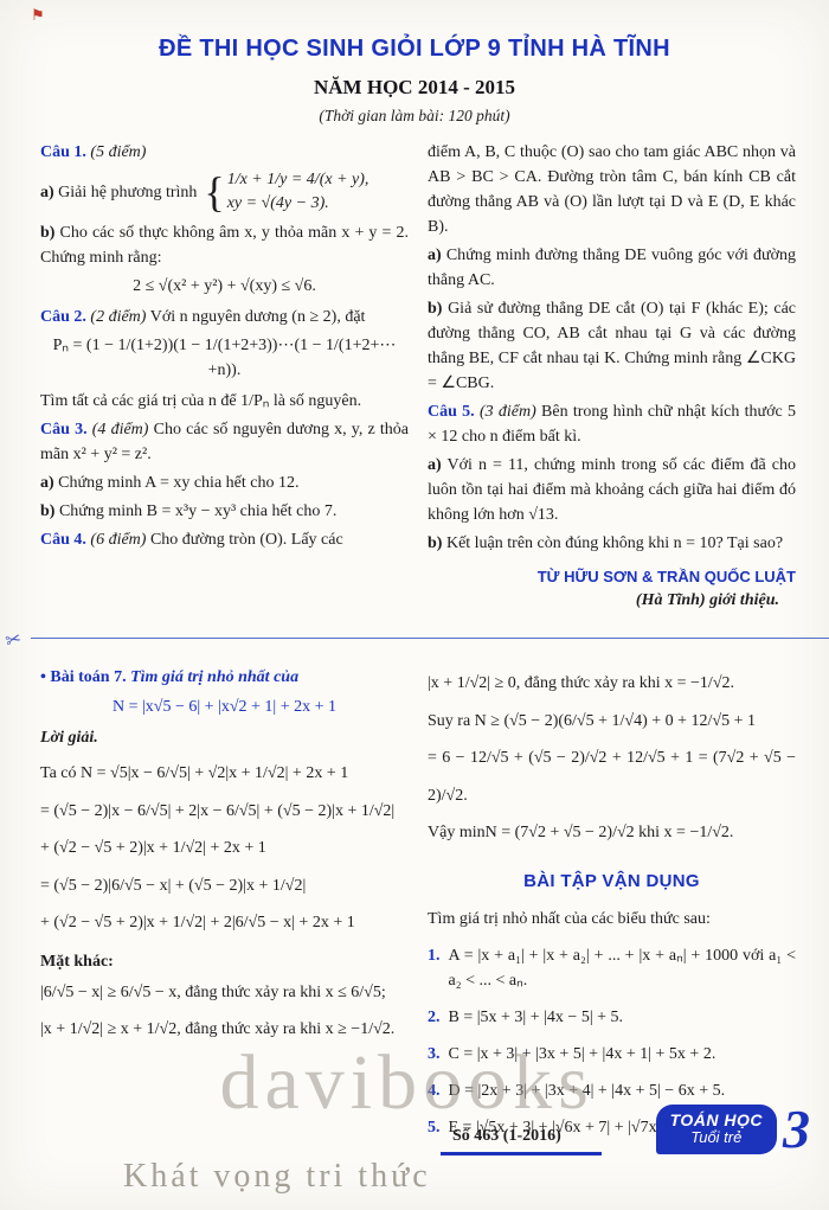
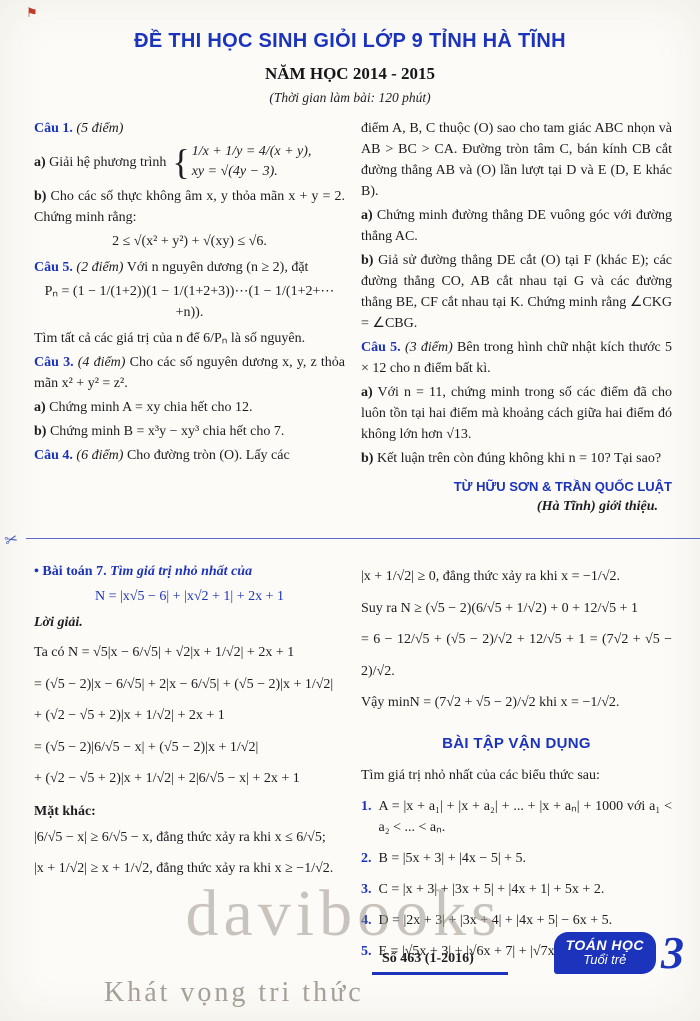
  ⚑
  ĐỀ THI HỌC SINH GIỎI LỚP 9 TỈNH HÀ TĨNH
  NĂM HỌC 2014 - 2015
  (Thời gian làm bài: 120 phút)
  Câu 1. (5 điểm)
  a) Giải hệ phương trình
  {
  1/x + 1/y = 4/(x + y),
  xy = √(4y − 3).
  b) Cho các số thực không âm x, y thỏa mãn x + y = 2. Chứng minh rằng:
  2 ≤ √(x² + y²) + √(xy) ≤ √6.
- Câu 2. (2 điểm) Với n nguyên dương (n ≥ 2), đặt
+ Câu 5. (2 điểm) Với n nguyên dương (n ≥ 2), đặt
  Pₙ = (1 − 1/(1+2))(1 − 1/(1+2+3))⋯(1 − 1/(1+2+⋯+n)).
- Tìm tất cả các giá trị của n để 1/Pₙ là số nguyên.
+ Tìm tất cả các giá trị của n để 6/Pₙ là số nguyên.
  Câu 3. (4 điểm) Cho các số nguyên dương x, y, z thỏa mãn x² + y² = z².
  a) Chứng minh A = xy chia hết cho 12.
  b) Chứng minh B = x³y − xy³ chia hết cho 7.
  Câu 4. (6 điểm) Cho đường tròn (O). Lấy các
  điểm A, B, C thuộc (O) sao cho tam giác ABC nhọn và AB > BC > CA. Đường tròn tâm C, bán kính CB cắt đường thẳng AB và (O) lần lượt tại D và E (D, E khác B).
  a) Chứng minh đường thẳng DE vuông góc với đường thẳng AC.
  b) Giả sử đường thẳng DE cắt (O) tại F (khác E); các đường thẳng CO, AB cắt nhau tại G và các đường thẳng BE, CF cắt nhau tại K. Chứng minh rằng ∠CKG = ∠CBG.
  Câu 5. (3 điểm) Bên trong hình chữ nhật kích thước 5 × 12 cho n điểm bất kì.
  a) Với n = 11, chứng minh trong số các điểm đã cho luôn tồn tại hai điểm mà khoảng cách giữa hai điểm đó không lớn hơn √13.
  b) Kết luận trên còn đúng không khi n = 10? Tại sao?
  TỪ HỮU SƠN & TRẦN QUỐC LUẬT
  (Hà Tĩnh) giới thiệu.
  • Bài toán 7. Tìm giá trị nhỏ nhất của
  N = |x√5 − 6| + |x√2 + 1| + 2x + 1
  Lời giải.
  Ta có N = √5|x − 6/√5| + √2|x + 1/√2| + 2x + 1
  = (√5 − 2)|x − 6/√5| + 2|x − 6/√5| + (√5 − 2)|x + 1/√2|
  + (√2 − √5 + 2)|x + 1/√2| + 2x + 1
  = (√5 − 2)|6/√5 − x| + (√5 − 2)|x + 1/√2|
  + (√2 − √5 + 2)|x + 1/√2| + 2|6/√5 − x| + 2x + 1
  Mặt khác:
  |6/√5 − x| ≥ 6/√5 − x, đẳng thức xảy ra khi x ≤ 6/√5;
  |x + 1/√2| ≥ x + 1/√2, đẳng thức xảy ra khi x ≥ −1/√2.
  |x + 1/√2| ≥ 0, đẳng thức xảy ra khi x = −1/√2.
- Suy ra N ≥ (√5 − 2)(6/√5 + 1/√4) + 0 + 12/√5 + 1
+ Suy ra N ≥ (√5 − 2)(6/√5 + 1/√2) + 0 + 12/√5 + 1
  = 6 − 12/√5 + (√5 − 2)/√2 + 12/√5 + 1 = (7√2 + √5 − 2)/√2.
  Vậy minN = (7√2 + √5 − 2)/√2 khi x = −1/√2.
  BÀI TẬP VẬN DỤNG
  Tìm giá trị nhỏ nhất của các biểu thức sau:
  1.
  A = |x + a₁| + |x + a₂| + ... + |x + aₙ| + 1000 với a₁ < a₂ < ... < aₙ.
  2.
  B = |5x + 3| + |4x − 5| + 5.
  3.
  C = |x + 3| + |3x + 5| + |4x + 1| + 5x + 2.
  4.
  D = |2x + 3| + |3x + 4| + |4x + 5| − 6x + 5.
  5.
  E = |√5x + 3| + |√6x + 7| + |√7x
  davibooks
  Số 463 (1-2016)
  TOÁN HỌC
  Tuổi trẻ
  3
  Khát vọng tri thức
